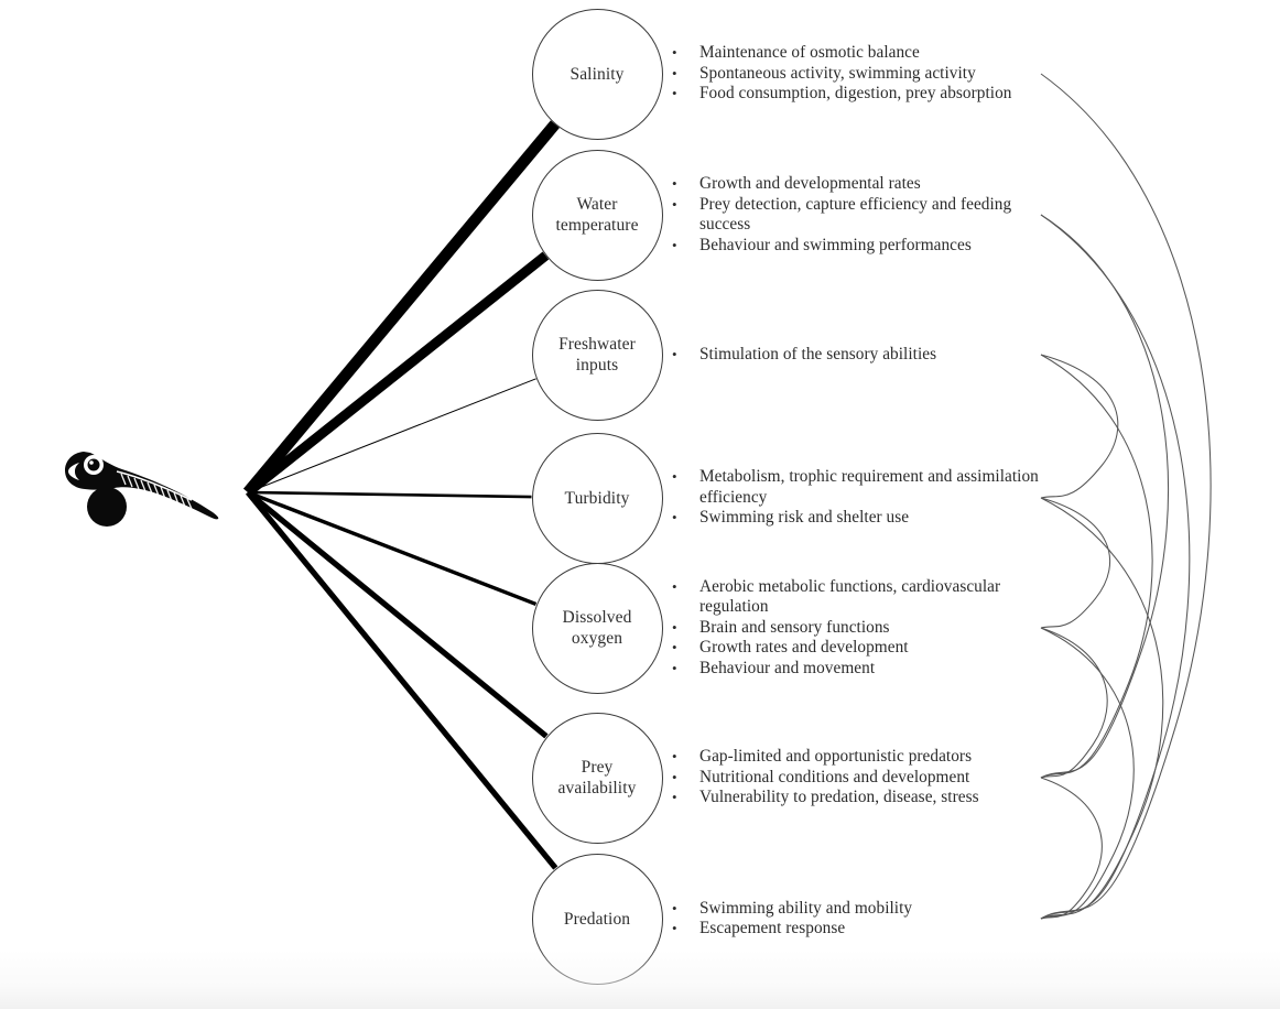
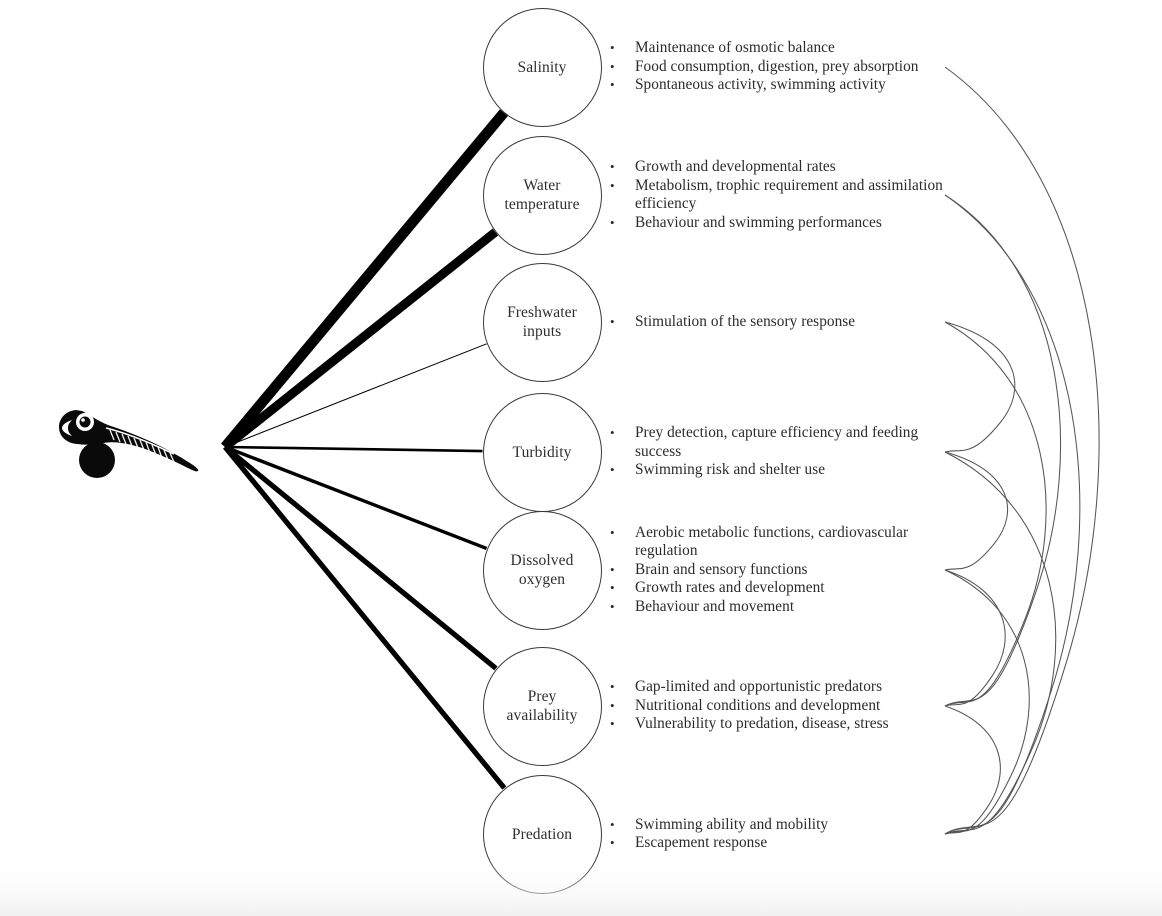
  Salinity
  Water
  temperature
  Freshwater
  inputs
  Turbidity
  Dissolved
  oxygen
  Prey
  availability
  Predation
  •
  Maintenance of osmotic balance
  •
- Spontaneous activity, swimming activity
+ Food consumption, digestion, prey absorption
  •
- Food consumption, digestion, prey absorption
+ Spontaneous activity, swimming activity
  •
  Growth and developmental rates
  •
- Prey detection, capture efficiency and feeding success
+ Metabolism, trophic requirement and assimilation efficiency
  •
  Behaviour and swimming performances
  •
- Stimulation of the sensory abilities
+ Stimulation of the sensory response
  •
- Metabolism, trophic requirement and assimilation efficiency
+ Prey detection, capture efficiency and feeding success
  •
  Swimming risk and shelter use
  •
  Aerobic metabolic functions, cardiovascular regulation
  •
  Brain and sensory functions
  •
  Growth rates and development
  •
  Behaviour and movement
  •
  Gap-limited and opportunistic predators
  •
  Nutritional conditions and development
  •
  Vulnerability to predation, disease, stress
  •
  Swimming ability and mobility
  •
  Escapement response
